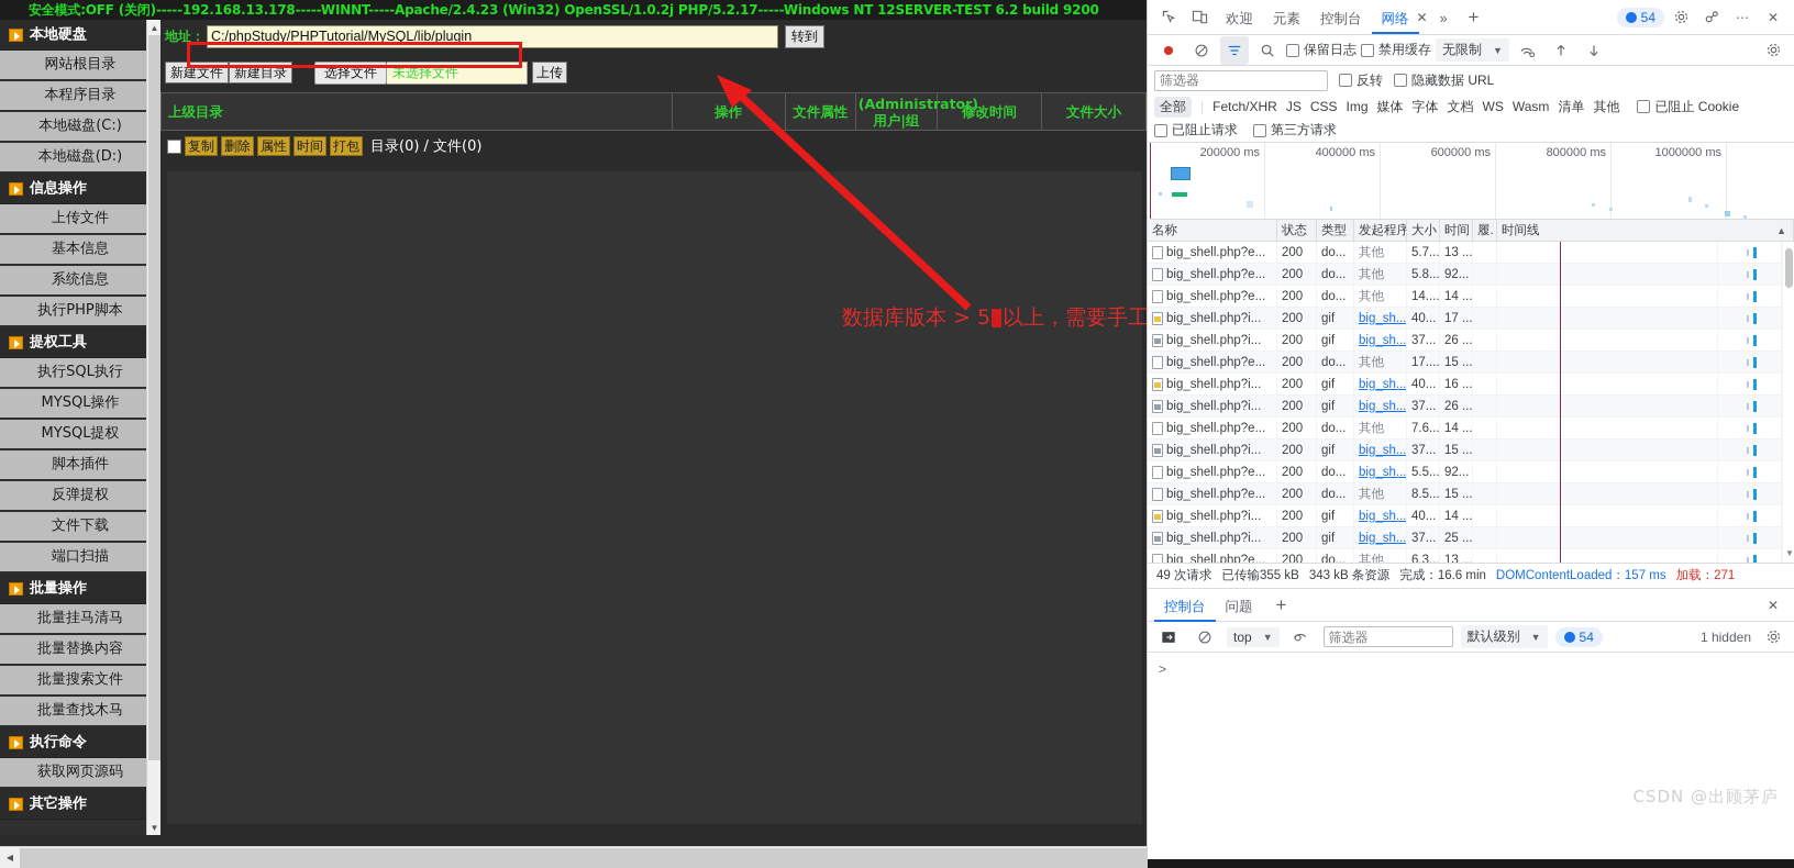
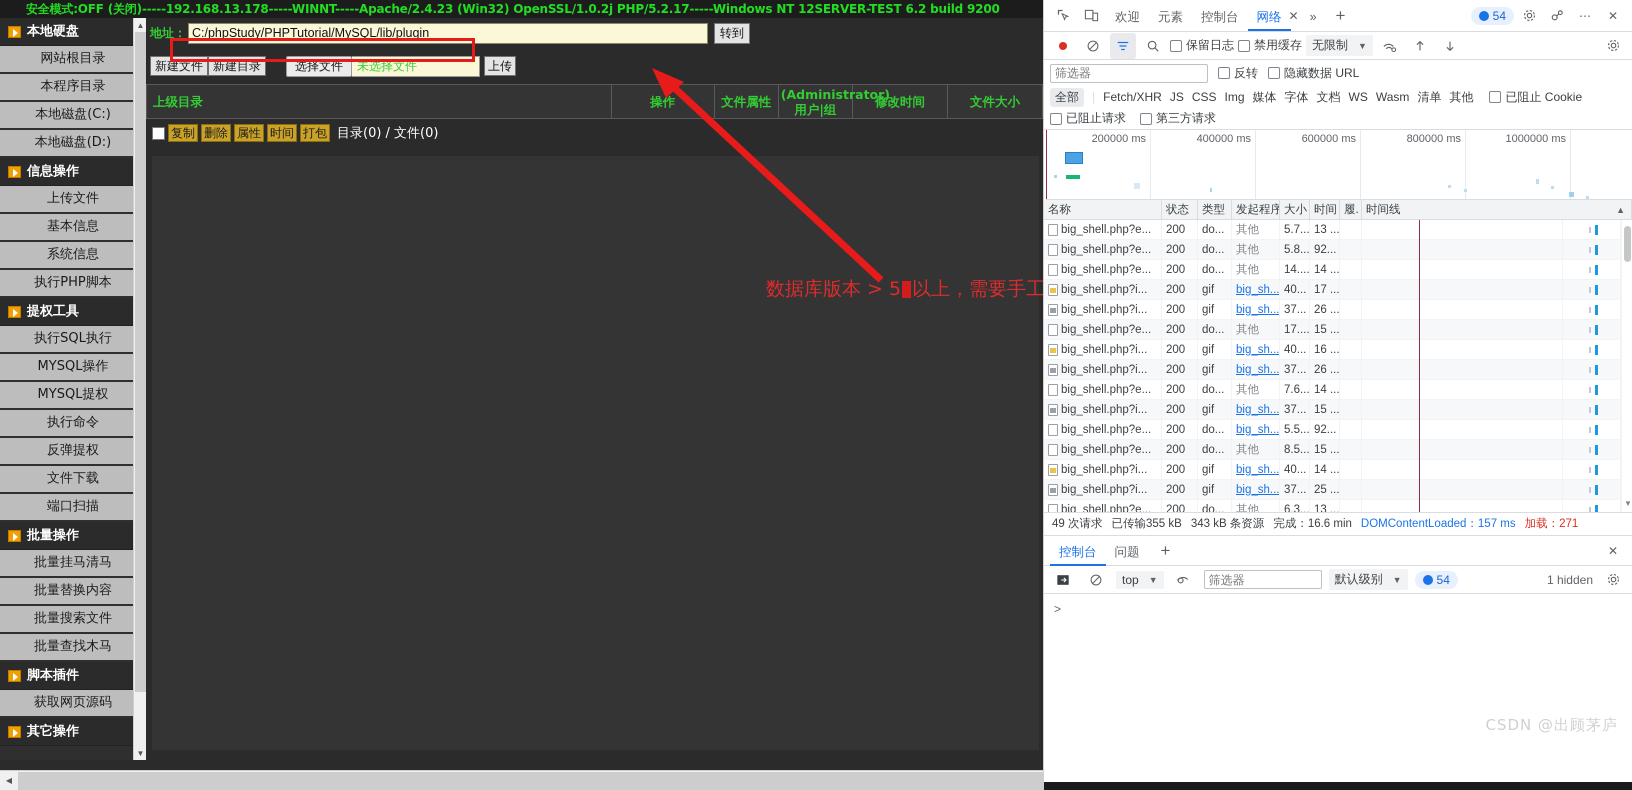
  安全模式:OFF (关闭)-----192.168.13.178-----WINNT-----Apache/2.4.23 (Win32) OpenSSL/1.0.2j PHP/5.2.17-----Windows NT 12SERVER-TEST 6.2 build 9200
  本地硬盘
  网站根目录
  本程序目录
  本地磁盘(C:)
  本地磁盘(D:)
  信息操作
  上传文件
  基本信息
  系统信息
  执行PHP脚本
  提权工具
  执行SQL执行
  MYSQL操作
  MYSQL提权
- 脚本插件
+ 执行命令
  反弹提权
  文件下载
  端口扫描
  批量操作
  批量挂马清马
  批量替换内容
  批量搜索文件
  批量查找木马
- 执行命令
+ 脚本插件
  获取网页源码
  其它操作
  ▲
  ▼
  地址：
  C:/phpStudy/PHPTutorial/MySQL/lib/plugin
  转到
  新建文件
  新建目录
  选择文件
  未选择文件
  上传
  上级目录	操作	文件属性	(Administr用户|组	修改时间	文件大小
  复制
  删除
  属性
  时间
  打包
  目录(0) / 文件(0)
  数据库版本 > 5 以上，需要手工
  ◀
  欢迎
  元素
  控制台
  网络
  ✕
  »
  +
  54
  ⋯
  ✕
  保留日志
  禁用缓存
  无限制
  ▼
  筛选器
  反转
  隐藏数据 URL
  全部
  |
  Fetch/XHR
  JS
  CSS
  Img
  媒体
  字体
  文档
  WS
  Wasm
  清单
  其他
  已阻止 Cookie
  已阻止请求
  第三方请求
  200000 ms
  400000 ms
  600000 ms
  800000 ms
  1000000 ms
  名称
  状态
  类型
  发起程序
  大小
  时间
  履.
  时间线
  ▲
  big_shell.php?e...
  200
  do...
  其他
  5.7...
  13 ...
  big_shell.php?e...
  200
  do...
  其他
  5.8...
  92...
  big_shell.php?e...
  200
  do...
  其他
  14....
  14 ...
  big_shell.php?i...
  200
  gif
  big_sh...
  40...
  17 ...
  big_shell.php?i...
  200
  gif
  big_sh...
  37...
  26 ...
  big_shell.php?e...
  200
  do...
  其他
  17....
  15 ...
  big_shell.php?i...
  200
  gif
  big_sh...
  40...
  16 ...
  big_shell.php?i...
  200
  gif
  big_sh...
  37...
  26 ...
  big_shell.php?e...
  200
  do...
  其他
  7.6...
  14 ...
  big_shell.php?i...
  200
  gif
  big_sh...
  37...
  15 ...
  big_shell.php?e...
  200
  do...
  big_sh...
  5.5...
  92...
  big_shell.php?e...
  200
  do...
  其他
  8.5...
  15 ...
  big_shell.php?i...
  200
  gif
  big_sh...
  40...
  14 ...
  big_shell.php?i...
  200
  gif
  big_sh...
  37...
  25 ...
  big_shell.php?e...
  200
  do...
  其他
  6.3...
  13 ...
  ▼
  49 次请求
  已传输355 kB
  343 kB 条资源
  完成：16.6 min
  DOMContentLoaded：157 ms
  加载：271
  控制台
  问题
  +
  ✕
  top
  ▼
  筛选器
  默认级别
  ▼
  54
  1 hidden
  >
  CSDN @出顾茅庐
